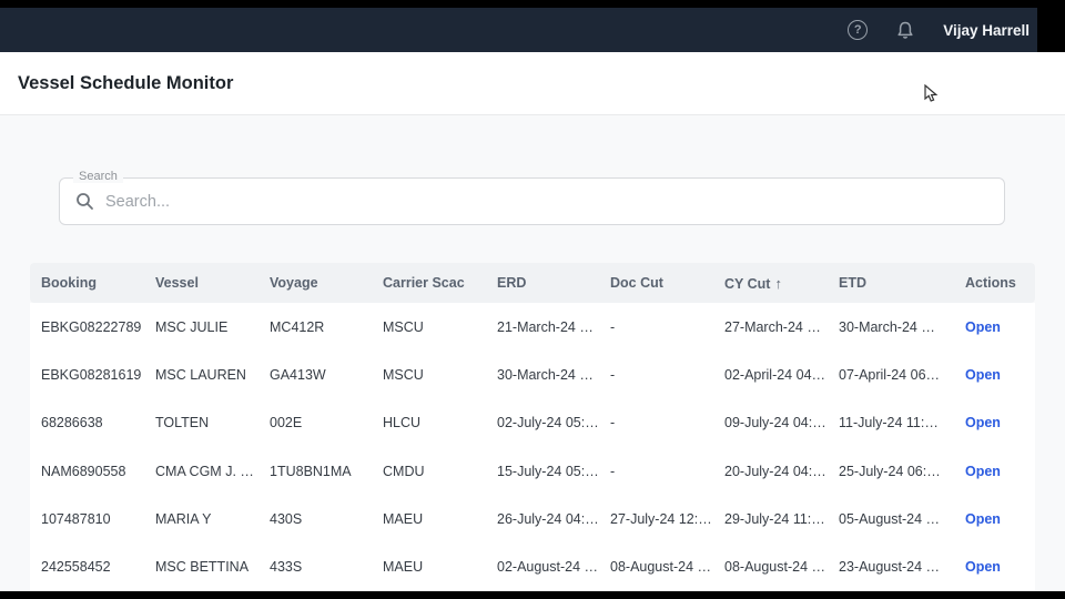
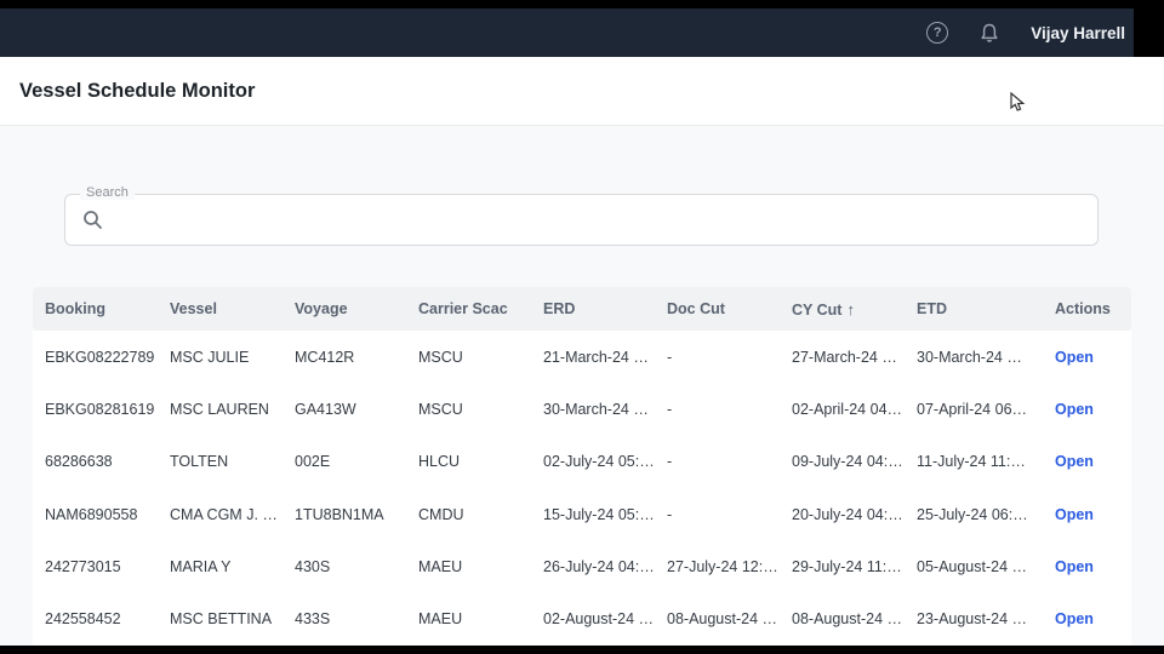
  ?
  Vijay Harrell
  Vessel Schedule Monitor
  Search
- Search...
  Booking
  Vessel
  Voyage
  Carrier Scac
  ERD
  Doc Cut
  CY Cut ↑
  ETD
  Actions
  EBKG08222789
  MSC JULIE
  MC412R
  MSCU
  21-March-24 …
  -
  27-March-24 …
  30-March-24 …
  Open
  EBKG08281619
  MSC LAUREN
  GA413W
  MSCU
  30-March-24 …
  -
  02-April-24 04…
  07-April-24 06…
  Open
  68286638
  TOLTEN
  002E
  HLCU
  02-July-24 05:…
  -
  09-July-24 04:…
  11-July-24 11:…
  Open
  NAM6890558
  CMA CGM J. …
  1TU8BN1MA
  CMDU
  15-July-24 05:…
  -
  20-July-24 04:…
  25-July-24 06:…
  Open
- 107487810
+ 242773015
  MARIA Y
  430S
  MAEU
  26-July-24 04:…
  27-July-24 12:…
  29-July-24 11:…
  05-August-24 …
  Open
  242558452
  MSC BETTINA
  433S
  MAEU
  02-August-24 …
  08-August-24 …
  08-August-24 …
  23-August-24 …
  Open
